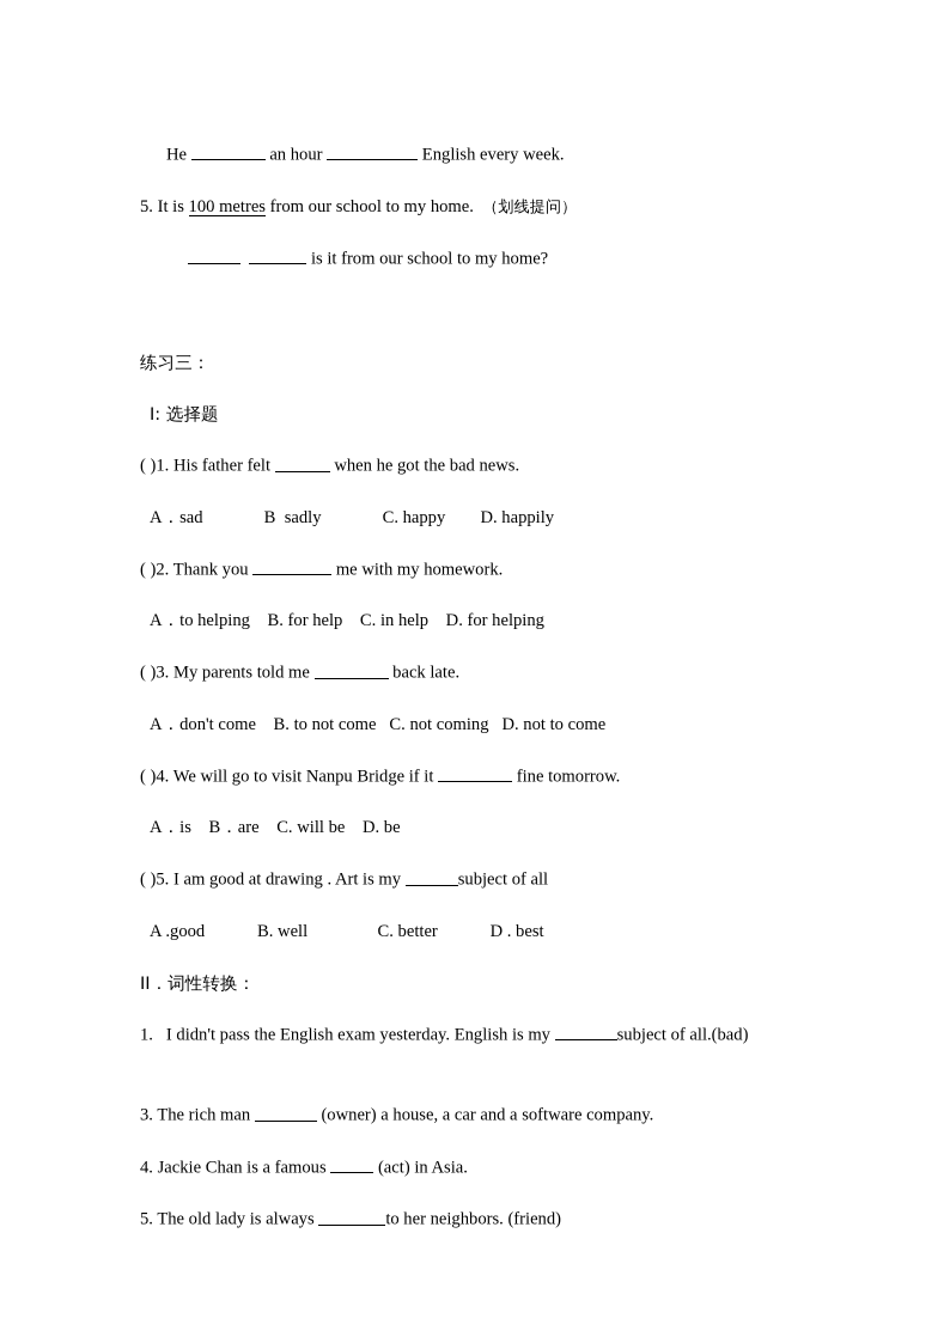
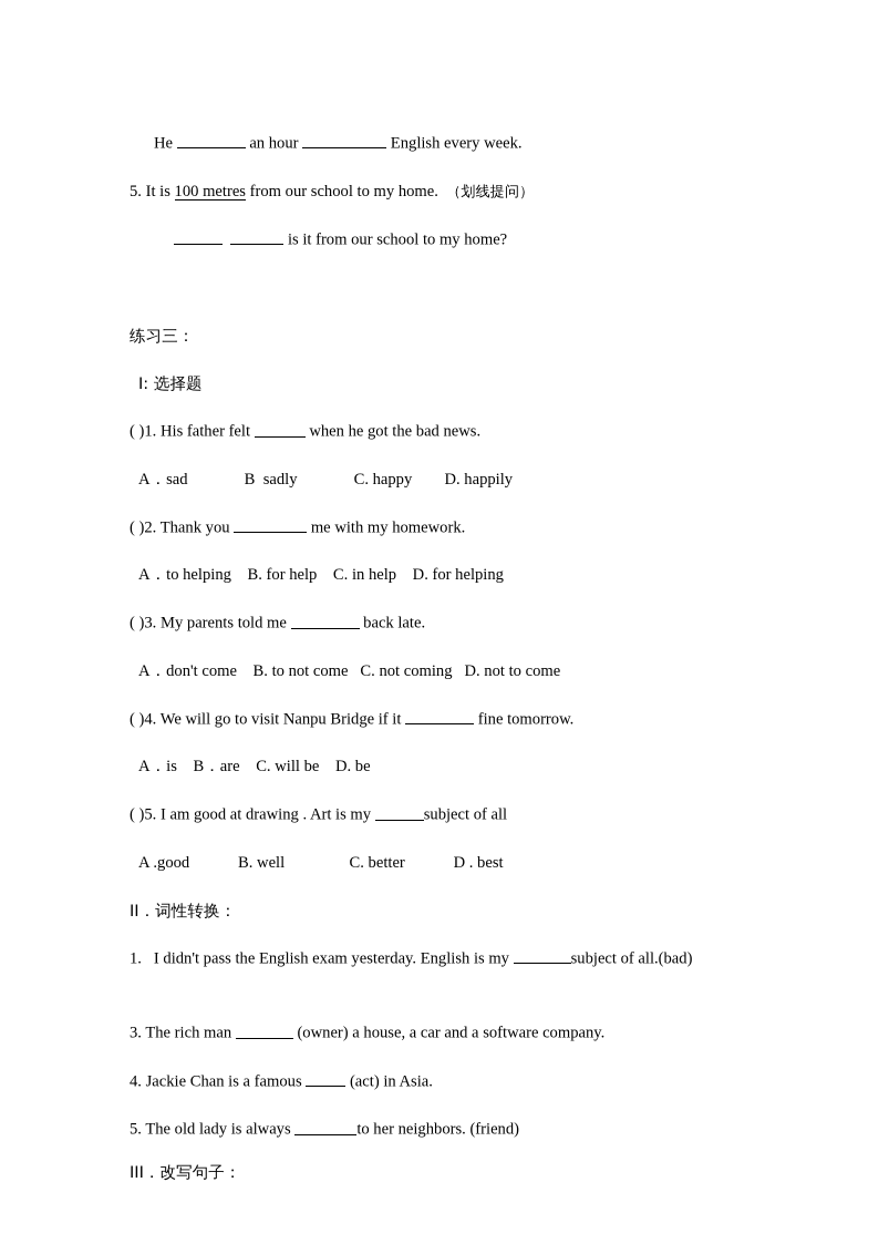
  He an hour English every week.
  5. It is 100 metres from our school to my home. （划线提问）
  is it from our school to my home?
  练习三：
  I: 选择题
  ( )1. His father felt when he got the bad news.
  A．sad B sadly C. happy D. happily
  ( )2. Thank you me with my homework.
  A．to helping B. for help C. in help D. for helping
  ( )3. My parents told me back late.
  A．don't come B. to not come C. not coming D. not to come
  ( )4. We will go to visit Nanpu Bridge if it fine tomorrow.
  A．is B．are C. will be D. be
  ( )5. I am good at drawing . Art is my subject of all
  A .good B. well C. better D . best
  II．词性转换：
  1. I didn't pass the English exam yesterday. English is my subject of all.(bad)
  3. The rich man (owner) a house, a car and a software company.
  4. Jackie Chan is a famous (act) in Asia.
  5. The old lady is always to her neighbors. (friend)
+ III．改写句子：
